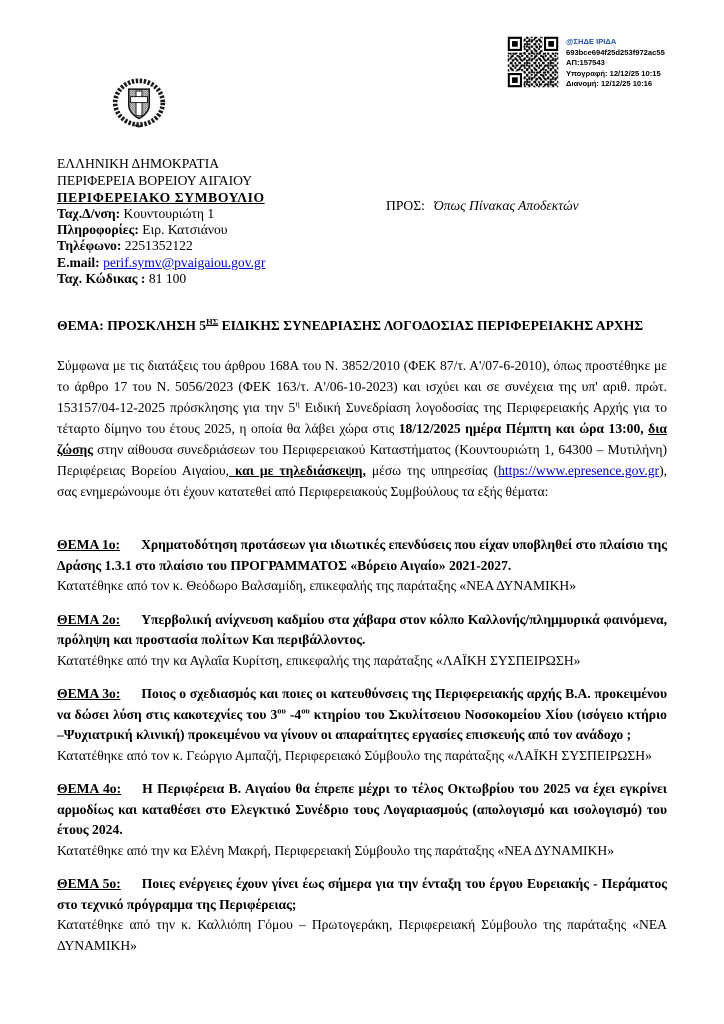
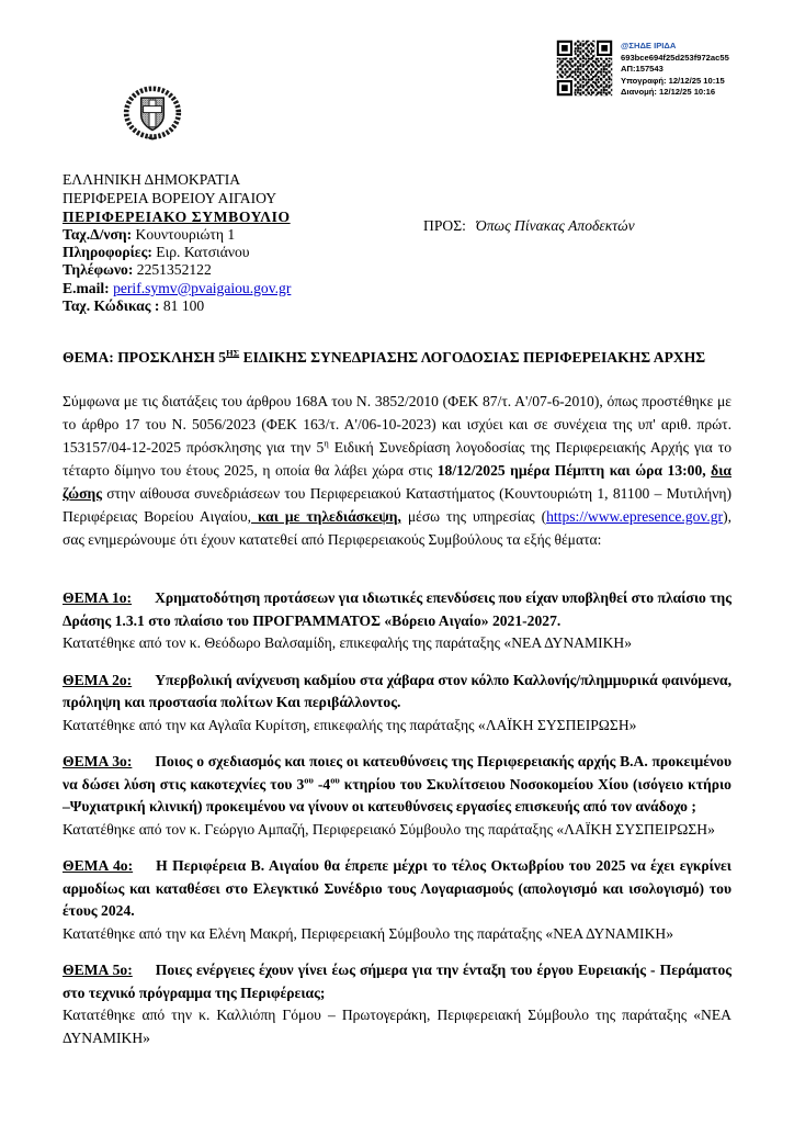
  @ΣΗΔΕ ΙΡΙΔΑ
  693bce694f25d253f972ac55
  ΑΠ:157543
  Υπογραφή: 12/12/25 10:15
  Διανομή: 12/12/25 10:16
  ΕΛΛΗΝΙΚΗ ΔΗΜΟΚΡΑΤΙΑ
  ΠΕΡΙΦΕΡΕΙΑ ΒΟΡΕΙΟΥ ΑΙΓΑΙΟΥ
  ΠΕΡΙΦΕΡΕΙΑΚΟ ΣΥΜΒΟΥΛΙΟ
  Ταχ.Δ/νση: Κουντουριώτη 1
  Πληροφορίες: Ειρ. Κατσιάνου
  Τηλέφωνο: 2251352122
  E.mail: perif.symv@pvaigaiou.gov.gr
  Ταχ. Κώδικας : 81 100
  ΠΡΟΣ: Όπως Πίνακας Αποδεκτών
  ΘΕΜΑ: ΠΡΟΣΚΛΗΣΗ 5ΗΣ ΕΙΔΙΚΗΣ ΣΥΝΕΔΡΙΑΣΗΣ ΛΟΓΟΔΟΣΙΑΣ ΠΕΡΙΦΕΡΕΙΑΚΗΣ ΑΡΧΗΣ
- Σύμφωνα με τις διατάξεις του άρθρου 168Α του Ν. 3852/2010 (ΦΕΚ 87/τ. Α'/07-6-2010), όπως προστέθηκε με το άρθρο 17 του Ν. 5056/2023 (ΦΕΚ 163/τ. Α'/06-10-2023) και ισχύει και σε συνέχεια της υπ' αριθ. πρώτ. 153157/04-12-2025 πρόσκλησης για την 5η Ειδική Συνεδρίαση λογοδοσίας της Περιφερειακής Αρχής για το τέταρτο δίμηνο του έτους 2025, η οποία θα λάβει χώρα στις 18/12/2025 ημέρα Πέμπτη και ώρα 13:00, δια ζώσης στην αίθουσα συνεδριάσεων του Περιφερειακού Καταστήματος (Κουντουριώτη 1, 64300 – Μυτιλήνη) Περιφέρειας Βορείου Αιγαίου, και με τηλεδιάσκεψη, μέσω της υπηρεσίας (https://www.epresence.gov.gr), σας ενημερώνουμε ότι έχουν κατατεθεί από Περιφερειακούς Συμβούλους τα εξής θέματα:
+ Σύμφωνα με τις διατάξεις του άρθρου 168Α του Ν. 3852/2010 (ΦΕΚ 87/τ. Α'/07-6-2010), όπως προστέθηκε με το άρθρο 17 του Ν. 5056/2023 (ΦΕΚ 163/τ. Α'/06-10-2023) και ισχύει και σε συνέχεια της υπ' αριθ. πρώτ. 153157/04-12-2025 πρόσκλησης για την 5η Ειδική Συνεδρίαση λογοδοσίας της Περιφερειακής Αρχής για το τέταρτο δίμηνο του έτους 2025, η οποία θα λάβει χώρα στις 18/12/2025 ημέρα Πέμπτη και ώρα 13:00, δια ζώσης στην αίθουσα συνεδριάσεων του Περιφερειακού Καταστήματος (Κουντουριώτη 1, 81100 – Μυτιλήνη) Περιφέρειας Βορείου Αιγαίου, και με τηλεδιάσκεψη, μέσω της υπηρεσίας (https://www.epresence.gov.gr), σας ενημερώνουμε ότι έχουν κατατεθεί από Περιφερειακούς Συμβούλους τα εξής θέματα:
  ΘΕΜΑ 1ο: Χρηματοδότηση προτάσεων για ιδιωτικές επενδύσεις που είχαν υποβληθεί στο πλαίσιο της Δράσης 1.3.1 στο πλαίσιο του ΠΡΟΓΡΑΜΜΑΤΟΣ «Βόρειο Αιγαίο» 2021-2027.
  Κατατέθηκε από τον κ. Θεόδωρο Βαλσαμίδη, επικεφαλής της παράταξης «ΝΕΑ ΔΥΝΑΜΙΚΗ»
  ΘΕΜΑ 2ο: Υπερβολική ανίχνευση καδμίου στα χάβαρα στον κόλπο Καλλονής/πλημμυρικά φαινόμενα, πρόληψη και προστασία πολίτων Και περιβάλλοντος.
  Κατατέθηκε από την κα Αγλαΐα Κυρίτση, επικεφαλής της παράταξης «ΛΑΪΚΗ ΣΥΣΠΕΙΡΩΣΗ»
- ΘΕΜΑ 3ο: Ποιος ο σχεδιασμός και ποιες οι κατευθύνσεις της Περιφερειακής αρχής Β.Α. προκειμένου να δώσει λύση στις κακοτεχνίες του 3ου -4ου κτηρίου του Σκυλίτσειου Νοσοκομείου Χίου (ισόγειο κτήριο –Ψυχιατρική κλινική) προκειμένου να γίνουν οι απαραίτητες εργασίες επισκευής από τον ανάδοχο ;
+ ΘΕΜΑ 3ο: Ποιος ο σχεδιασμός και ποιες οι κατευθύνσεις της Περιφερειακής αρχής Β.Α. προκειμένου να δώσει λύση στις κακοτεχνίες του 3ου -4ου κτηρίου του Σκυλίτσειου Νοσοκομείου Χίου (ισόγειο κτήριο –Ψυχιατρική κλινική) προκειμένου να γίνουν οι κατευθύνσεις εργασίες επισκευής από τον ανάδοχο ;
  Κατατέθηκε από τον κ. Γεώργιο Αμπαζή, Περιφερειακό Σύμβουλο της παράταξης «ΛΑΪΚΗ ΣΥΣΠΕΙΡΩΣΗ»
  ΘΕΜΑ 4ο: Η Περιφέρεια Β. Αιγαίου θα έπρεπε μέχρι το τέλος Οκτωβρίου του 2025 να έχει εγκρίνει αρμοδίως και καταθέσει στο Ελεγκτικό Συνέδριο τους Λογαριασμούς (απολογισμό και ισολογισμό) του έτους 2024.
  Κατατέθηκε από την κα Ελένη Μακρή, Περιφερειακή Σύμβουλο της παράταξης «ΝΕΑ ΔΥΝΑΜΙΚΗ»
  ΘΕΜΑ 5ο: Ποιες ενέργειες έχουν γίνει έως σήμερα για την ένταξη του έργου Ευρειακής - Περάματος στο τεχνικό πρόγραμμα της Περιφέρειας;
  Κατατέθηκε από την κ. Καλλιόπη Γόμου – Πρωτογεράκη, Περιφερειακή Σύμβουλο της παράταξης «ΝΕΑ ΔΥΝΑΜΙΚΗ»
